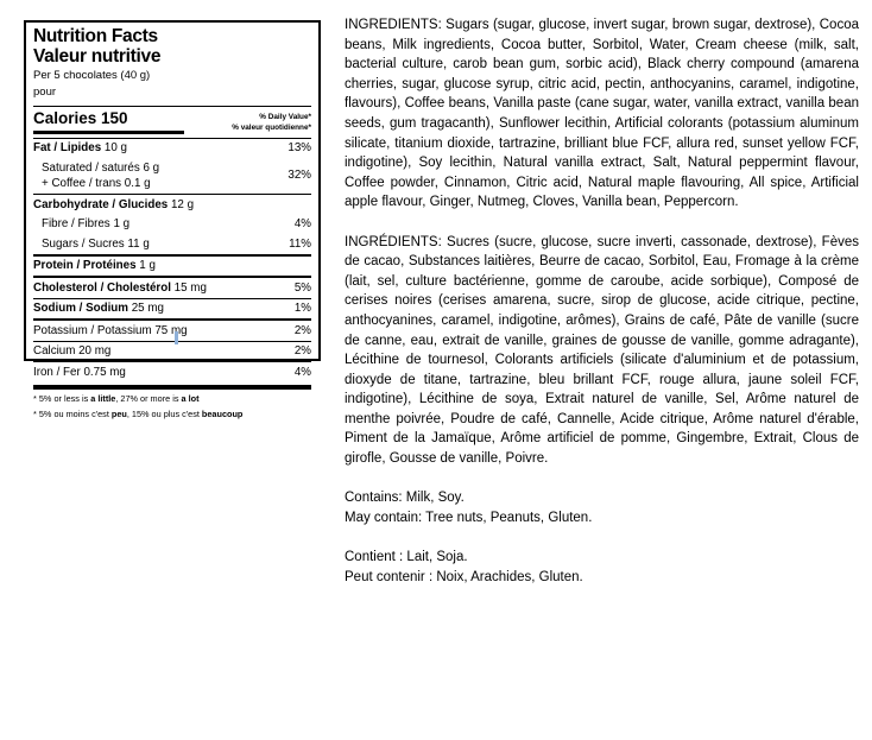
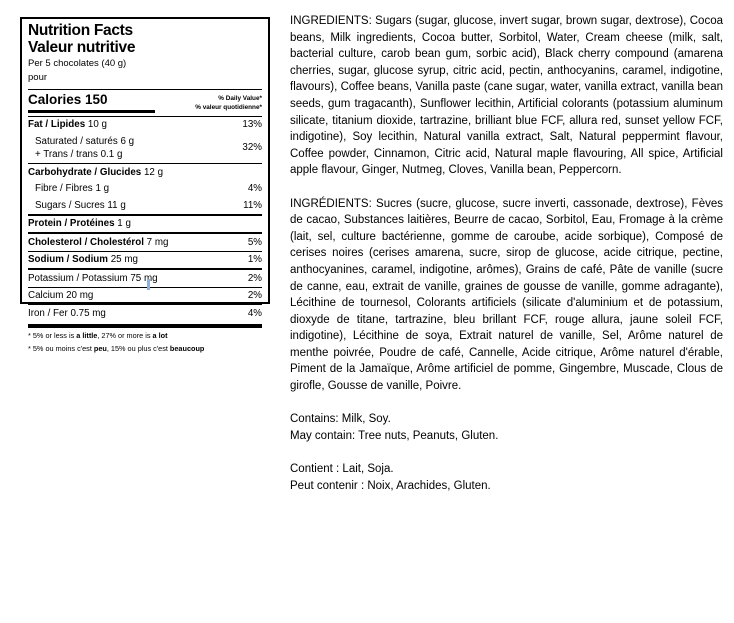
  Nutrition Facts
  Valeur nutritive
  Per 5 chocolates (40 g)
  pour
  Calories 150
  Fat / Lipides 10 g
  13%
  Saturated / saturés 6 g
- + Coffee / trans 0.1 g
+ + Trans / trans 0.1 g
  32%
  Carbohydrate / Glucides 12 g
  Fibre / Fibres 1 g
  4%
  Sugars / Sucres 11 g
  11%
  Protein / Protéines 1 g
- Cholesterol / Cholestérol 15 mg
+ Cholesterol / Cholestérol 7 mg
  5%
  Sodium / Sodium 25 mg
  1%
  Potassium / Potassium 75g
  2%
  Calcium 20 mg
  2%
  Iron / Fer 0.75 mg
  4%
  * 5% or less is a little, 27% or more is a lot
  * 5% ou moins c'est peu, 15% ou plus c'est beaucoup
  INGREDIENTS: Sugars (sugar, glucose, invert sugar, brown sugar, dextrose), Cocoa beans, Milk ingredients, Cocoa butter, Sorbitol, Water, Cream cheese (milk, salt, bacterial culture, carob bean gum, sorbic acid), Black cherry compound (amarena cherries, sugar, glucose syrup, citric acid, pectin, anthocyanins, caramel, indigotine, flavours), Coffee beans, Vanilla paste (cane sugar, water, vanilla extract, vanilla bean seeds, gum tragacanth), Sunflower lecithin, Artificial colorants (potassium aluminum silicate, titanium dioxide, tartrazine, brilliant blue FCF, allura red, sunset yellow FCF, indigotine), Soy lecithin, Natural vanilla extract, Salt, Natural peppermint flavour, Coffee powder, Cinnamon, Citric acid, Natural maple flavouring, All spice, Artificial apple flavour, Ginger, Nutmeg, Cloves, Vanilla bean, Peppercorn.
- INGRÉDIENTS: Sucres (sucre, glucose, sucre inverti, cassonade, dextrose), Fèves de cacao, Substances laitières, Beurre de cacao, Sorbitol, Eau, Fromage à la crème (lait, sel, culture bactérienne, gomme de caroube, acide sorbique), Composé de cerises noires (cerises amarena, sucre, sirop de glucose, acide citrique, pectine, anthocyanines, caramel, indigotine, arômes), Grains de café, Pâte de vanille (sucre de canne, eau, extrait de vanille, graines de gousse de vanille, gomme adragante), Lécithine de tournesol, Colorants artificiels (silicate d'aluminium et de potassium, dioxyde de titane, tartrazine, bleu brillant FCF, rouge allura, jaune soleil FCF, indigotine), Lécithine de soya, Extrait naturel de vanille, Sel, Arôme naturel de menthe poivrée, Poudre de café, Cannelle, Acide citrique, Arôme naturel d'érable, Piment de la Jamaïque, Arôme artificiel de pomme, Gingembre, Extrait, Clous de girofle, Gousse de vanille, Poivre.
+ INGRÉDIENTS: Sucres (sucre, glucose, sucre inverti, cassonade, dextrose), Fèves de cacao, Substances laitières, Beurre de cacao, Sorbitol, Eau, Fromage à la crème (lait, sel, culture bactérienne, gomme de caroube, acide sorbique), Composé de cerises noires (cerises amarena, sucre, sirop de glucose, acide citrique, pectine, anthocyanines, caramel, indigotine, arômes), Grains de café, Pâte de vanille (sucre de canne, eau, extrait de vanille, graines de gousse de vanille, gomme adragante), Lécithine de tournesol, Colorants artificiels (silicate d'aluminium et de potassium, dioxyde de titane, tartrazine, bleu brillant FCF, rouge allura, jaune soleil FCF, indigotine), Lécithine de soya, Extrait naturel de vanille, Sel, Arôme naturel de menthe poivrée, Poudre de café, Cannelle, Acide citrique, Arôme naturel d'érable, Piment de la Jamaïque, Arôme artificiel de pomme, Gingembre, Muscade, Clous de girofle, Gousse de vanille, Poivre.
  Contains: Milk, Soy.
  May contain: Tree nuts, Peanuts, Gluten.
  Contient : Lait, Soja.
  Peut contenir : Noix, Arachides, Gluten.
